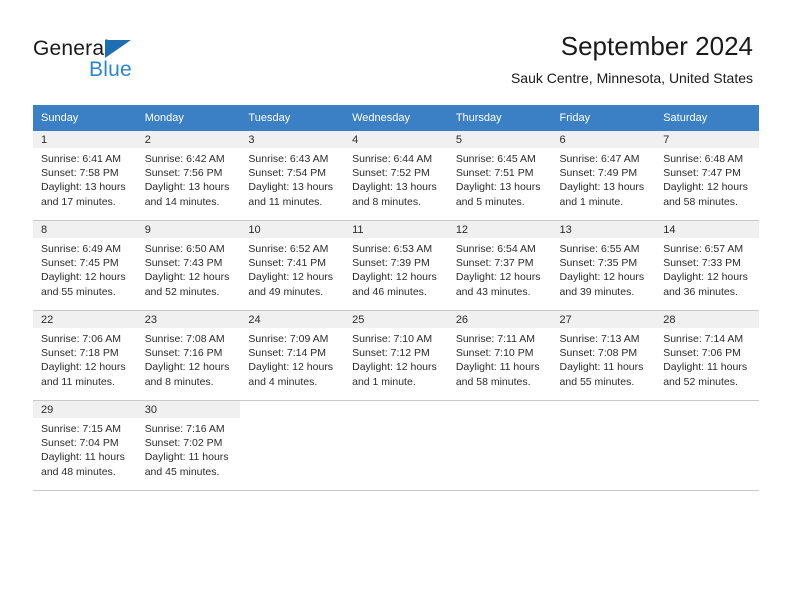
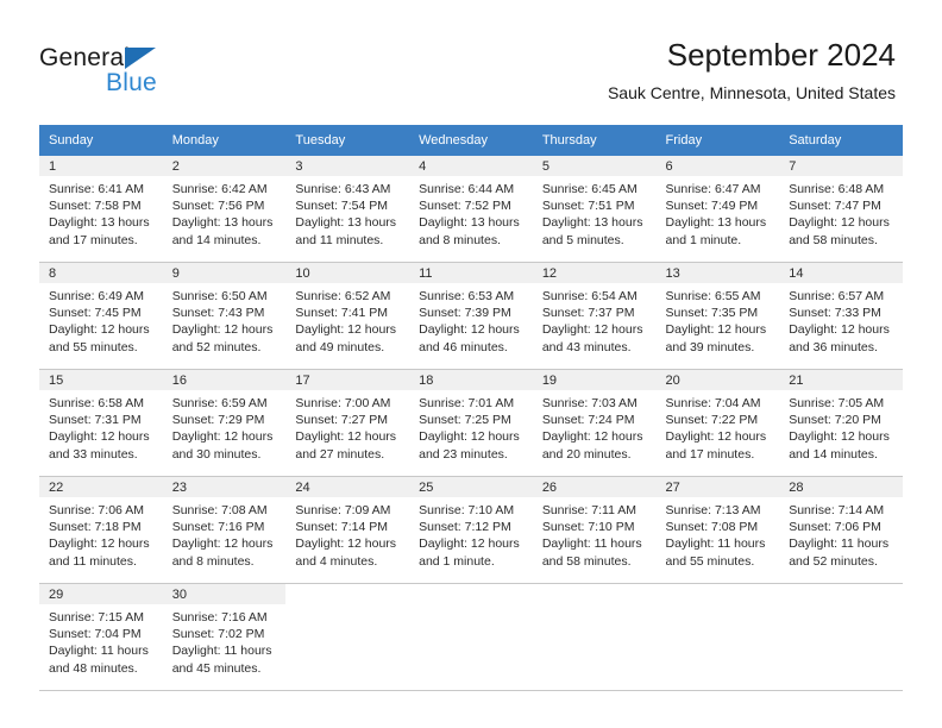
  General
  Blue
  September 2024
  Sauk Centre, Minnesota, United States
  Sunday	Monday	Tuesday	Wednesday	Thursday	Friday	Saturday
  1Sunrise: 6:41 AMSunset: 7:58 PMDaylight: 13 hoursand 17 minutes.	2Sunrise: 6:42 AMSunset: 7:56 PMDaylight: 13 hoursand 14 minutes.	3Sunrise: 6:43 AMSunset: 7:54 PMDaylight: 13 hoursand 11 minutes.	4Sunrise: 6:44 AMSunset: 7:52 PMDaylight: 13 hoursand 8 minutes.	5Sunrise: 6:45 AMSunset: 7:51 PMDaylight: 13 hoursand 5 minutes.	6Sunrise: 6:47 AMSunset: 7:49 PMDaylight: 13 hoursand 1 minute.	7Sunrise: 6:48 AMSunset: 7:47 PMDaylight: 12 hoursand 58 minutes.
  8Sunrise: 6:49 AMSunset: 7:45 PMDaylight: 12 hoursand 55 minutes.	9Sunrise: 6:50 AMSunset: 7:43 PMDaylight: 12 hoursand 52 minutes.	10Sunrise: 6:52 AMSunset: 7:41 PMDaylight: 12 hoursand 49 minutes.	11Sunrise: 6:53 AMSunset: 7:39 PMDaylight: 12 hoursand 46 minutes.	12Sunrise: 6:54 AMSunset: 7:37 PMDaylight: 12 hoursand 43 minutes.	13Sunrise: 6:55 AMSunset: 7:35 PMDaylight: 12 hoursand 39 minutes.	14Sunrise: 6:57 AMSunset: 7:33 PMDaylight: 12 hoursand 36 minutes.
+ 15Sunrise: 6:58 AMSunset: 7:31 PMDaylight: 12 hoursand 33 minutes.	16Sunrise: 6:59 AMSunset: 7:29 PMDaylight: 12 hoursand 30 minutes.	17Sunrise: 7:00 AMSunset: 7:27 PMDaylight: 12 hoursand 27 minutes.	18Sunrise: 7:01 AMSunset: 7:25 PMDaylight: 12 hoursand 23 minutes.	19Sunrise: 7:03 AMSunset: 7:24 PMDaylight: 12 hoursand 20 minutes.	20Sunrise: 7:04 AMSunset: 7:22 PMDaylight: 12 hoursand 17 minutes.	21Sunrise: 7:05 AMSunset: 7:20 PMDaylight: 12 hoursand 14 minutes.
  22Sunrise: 7:06 AMSunset: 7:18 PMDaylight: 12 hoursand 11 minutes.	23Sunrise: 7:08 AMSunset: 7:16 PMDaylight: 12 hoursand 8 minutes.	24Sunrise: 7:09 AMSunset: 7:14 PMDaylight: 12 hoursand 4 minutes.	25Sunrise: 7:10 AMSunset: 7:12 PMDaylight: 12 hoursand 1 minute.	26Sunrise: 7:11 AMSunset: 7:10 PMDaylight: 11 hoursand 58 minutes.	27Sunrise: 7:13 AMSunset: 7:08 PMDaylight: 11 hoursand 55 minutes.	28Sunrise: 7:14 AMSunset: 7:06 PMDaylight: 11 hoursand 52 minutes.
  29Sunrise: 7:15 AMSunset: 7:04 PMDaylight: 11 hoursand 48 minutes.	30Sunrise: 7:16 AMSunset: 7:02 PMDaylight: 11 hoursand 45 minutes.
